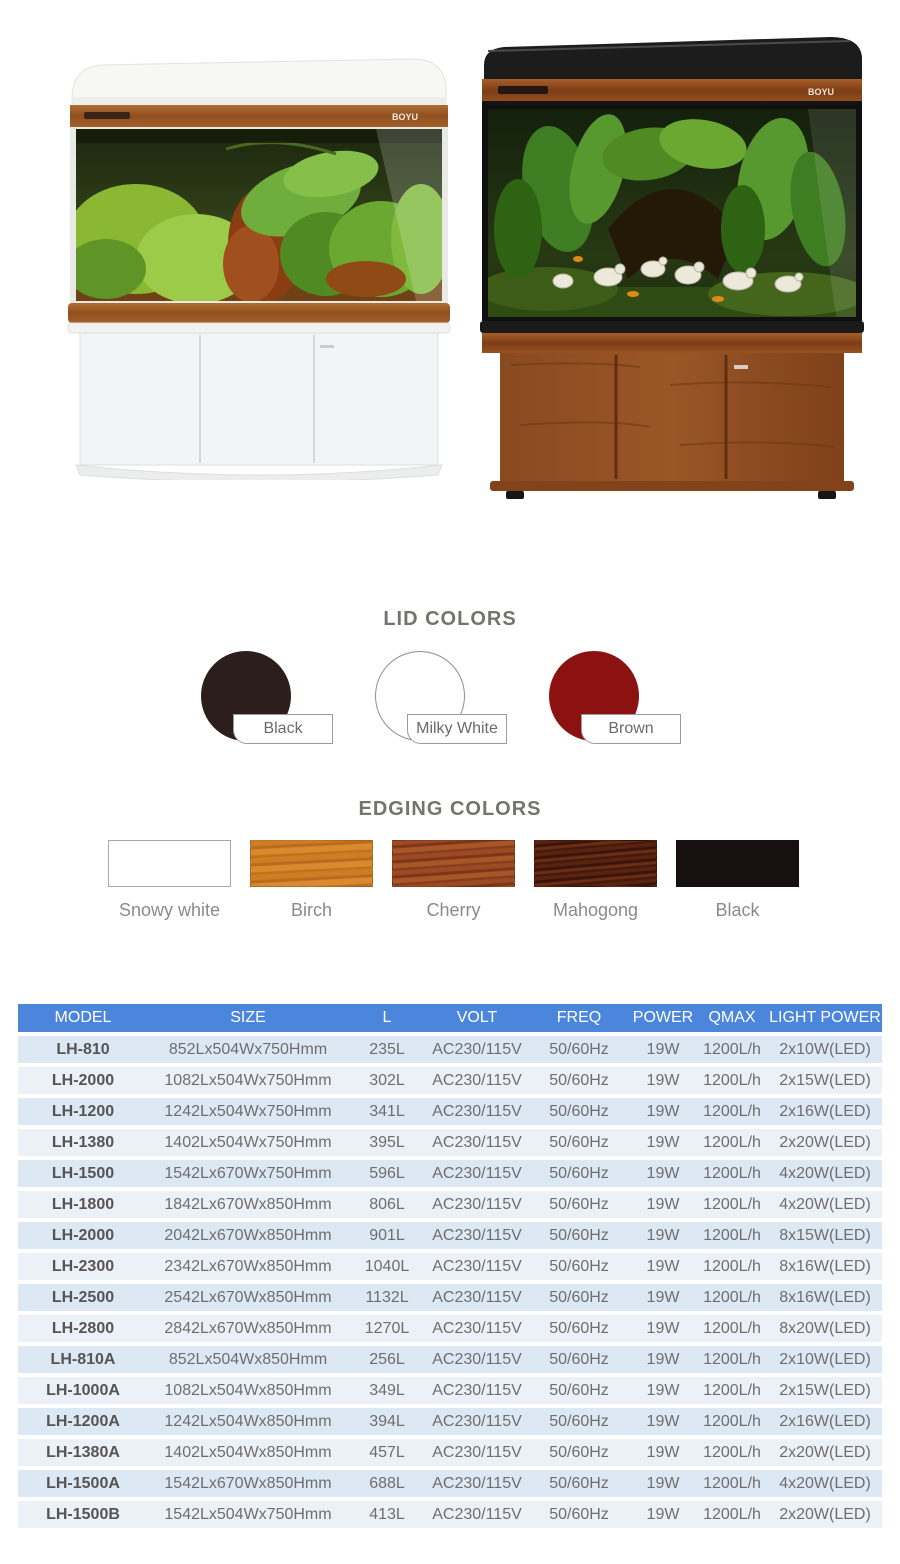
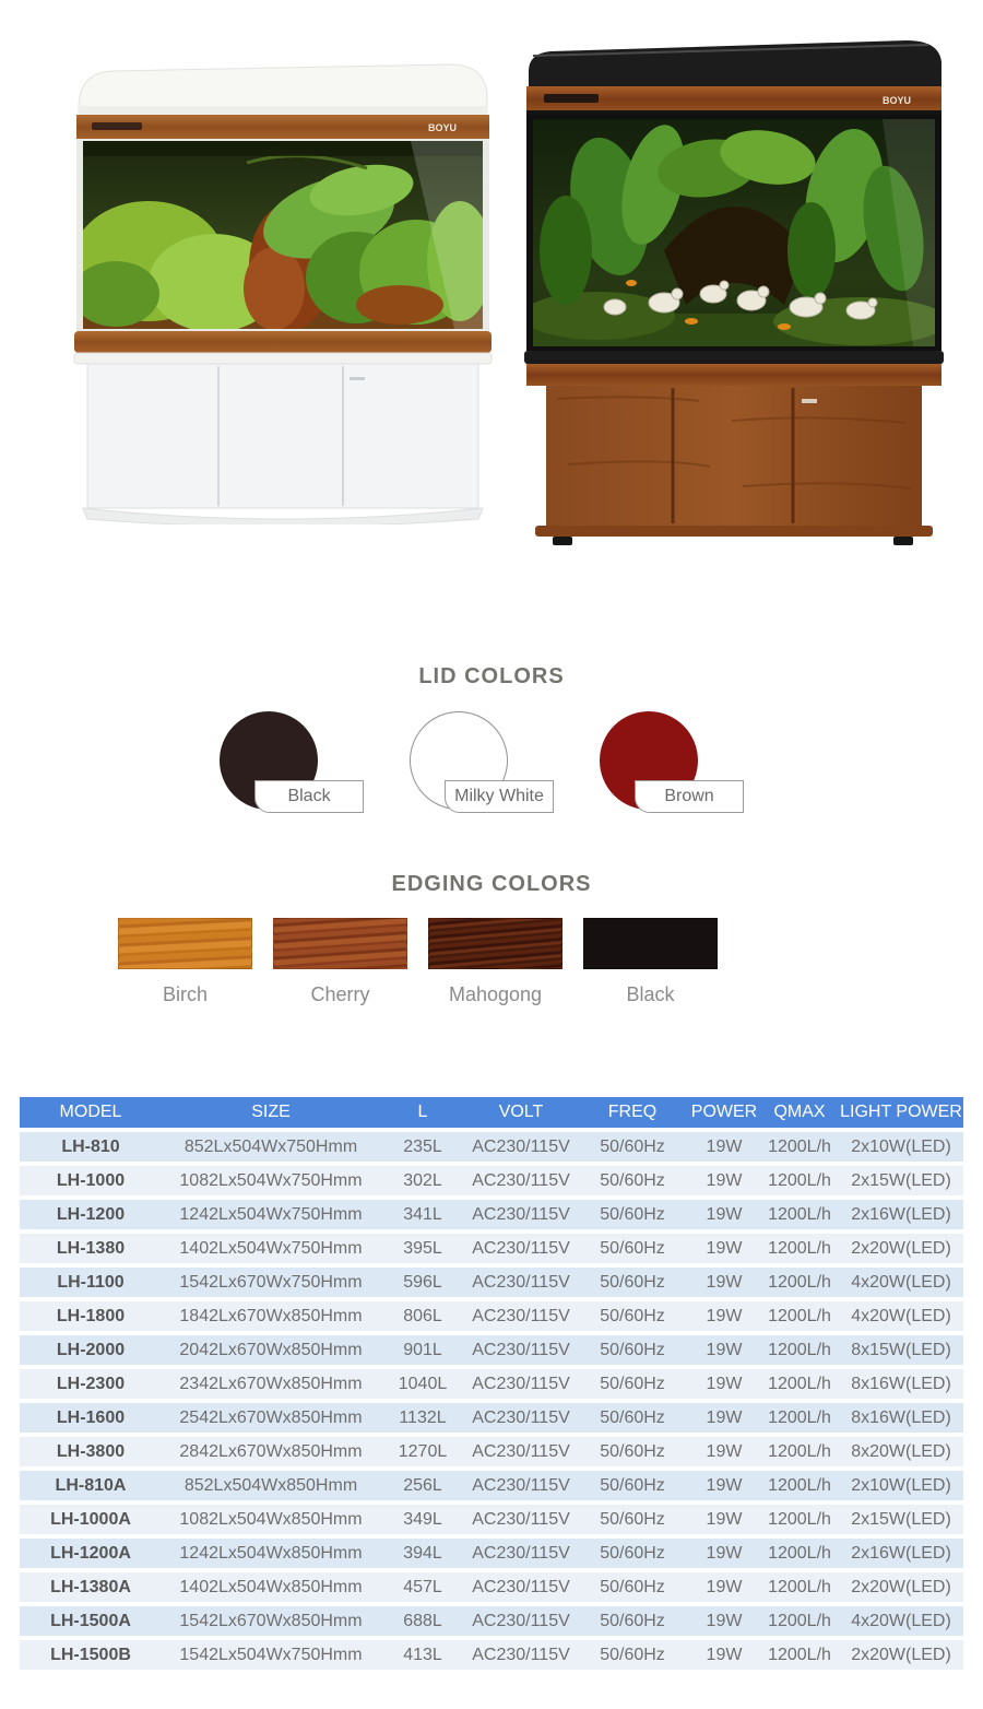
  BOYU
  BOYU
  LID COLORS
  Black
  Milky White
  Brown
  EDGING COLORS
- Snowy white
  Birch
  Cherry
  Mahogong
  Black
  	MODEL	SIZE	L	VOLT	FREQ	POWER	QMAX	LIGHT POWER
  LH-810	852Lx504Wx750Hmm	235L	AC230/115V	50/60Hz	19W	1200L/h	2x10W(LED)
- LH-2000	1082Lx504Wx750Hmm	302L	AC230/115V	50/60Hz	19W	1200L/h	2x15W(LED)
+ LH-1000	1082Lx504Wx750Hmm	302L	AC230/115V	50/60Hz	19W	1200L/h	2x15W(LED)
  LH-1200	1242Lx504Wx750Hmm	341L	AC230/115V	50/60Hz	19W	1200L/h	2x16W(LED)
  LH-1380	1402Lx504Wx750Hmm	395L	AC230/115V	50/60Hz	19W	1200L/h	2x20W(LED)
- LH-1500	1542Lx670Wx750Hmm	596L	AC230/115V	50/60Hz	19W	1200L/h	4x20W(LED)
+ LH-1100	1542Lx670Wx750Hmm	596L	AC230/115V	50/60Hz	19W	1200L/h	4x20W(LED)
  LH-1800	1842Lx670Wx850Hmm	806L	AC230/115V	50/60Hz	19W	1200L/h	4x20W(LED)
  LH-2000	2042Lx670Wx850Hmm	901L	AC230/115V	50/60Hz	19W	1200L/h	8x15W(LED)
  LH-2300	2342Lx670Wx850Hmm	1040L	AC230/115V	50/60Hz	19W	1200L/h	8x16W(LED)
- LH-2500	2542Lx670Wx850Hmm	1132L	AC230/115V	50/60Hz	19W	1200L/h	8x16W(LED)
+ LH-1600	2542Lx670Wx850Hmm	1132L	AC230/115V	50/60Hz	19W	1200L/h	8x16W(LED)
- LH-2800	2842Lx670Wx850Hmm	1270L	AC230/115V	50/60Hz	19W	1200L/h	8x20W(LED)
+ LH-3800	2842Lx670Wx850Hmm	1270L	AC230/115V	50/60Hz	19W	1200L/h	8x20W(LED)
  LH-810A	852Lx504Wx850Hmm	256L	AC230/115V	50/60Hz	19W	1200L/h	2x10W(LED)
  LH-1000A	1082Lx504Wx850Hmm	349L	AC230/115V	50/60Hz	19W	1200L/h	2x15W(LED)
  LH-1200A	1242Lx504Wx850Hmm	394L	AC230/115V	50/60Hz	19W	1200L/h	2x16W(LED)
  LH-1380A	1402Lx504Wx850Hmm	457L	AC230/115V	50/60Hz	19W	1200L/h	2x20W(LED)
  LH-1500A	1542Lx670Wx850Hmm	688L	AC230/115V	50/60Hz	19W	1200L/h	4x20W(LED)
  LH-1500B	1542Lx504Wx750Hmm	413L	AC230/115V	50/60Hz	19W	1200L/h	2x20W(LED)
